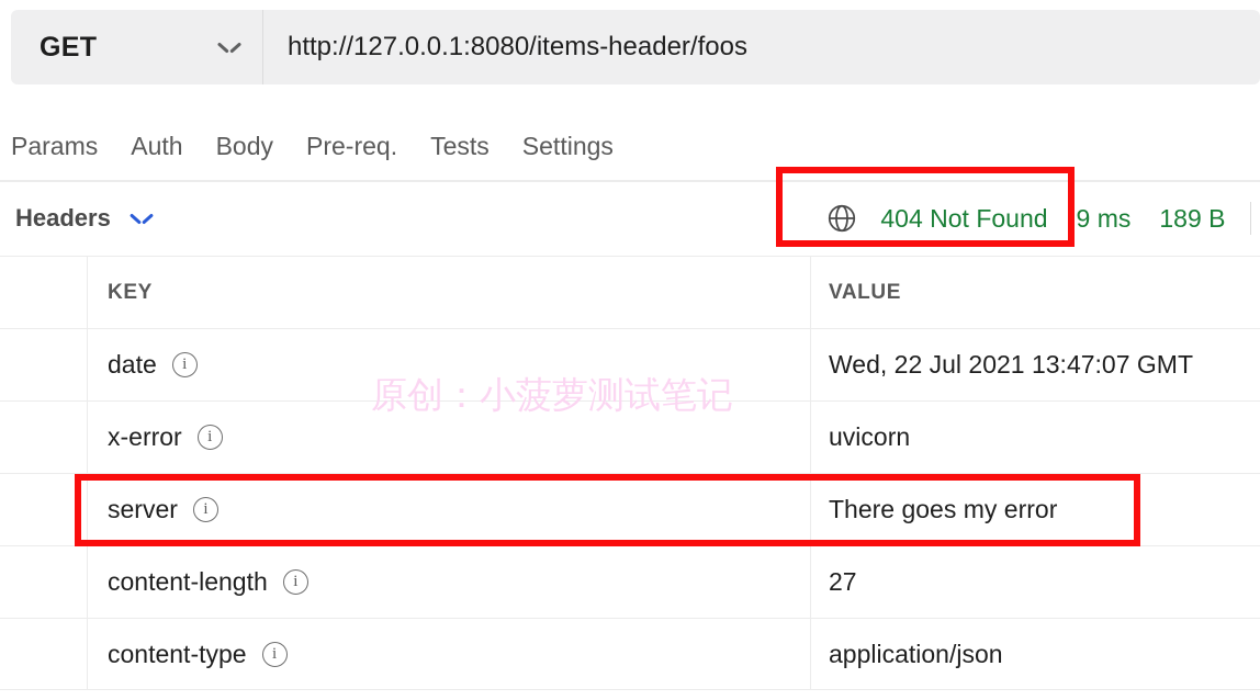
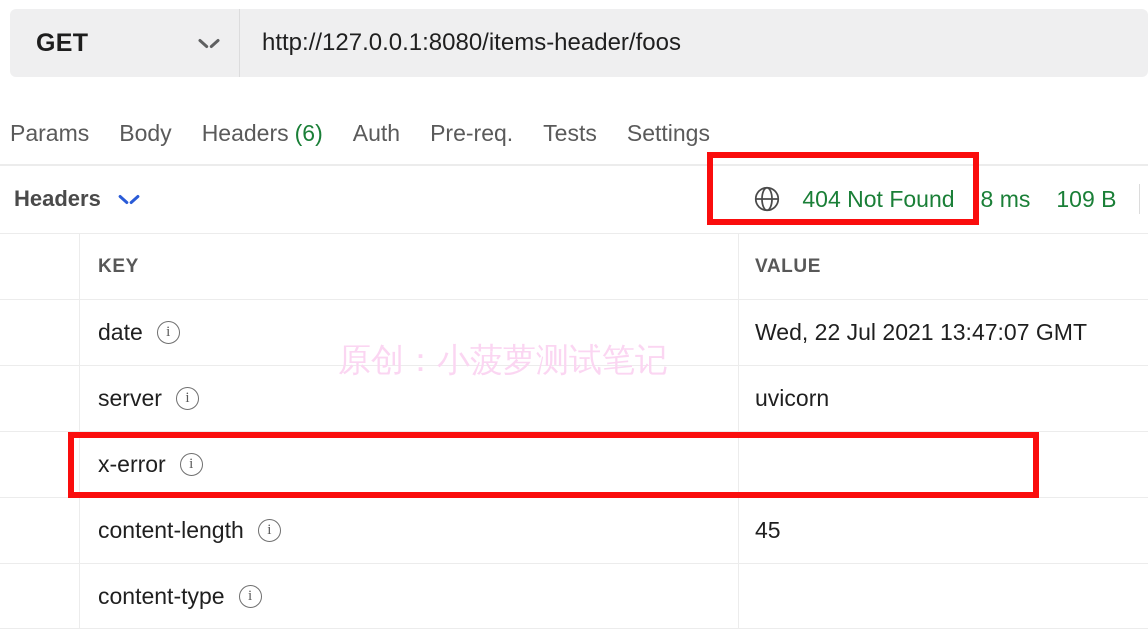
  GET
  http://127.0.0.1:8080/items-header/foos
  Params
- Auth
+ Body
+ Headers (6)
- Body
+ Auth
  Pre-req.
  Tests
  Settings
  Headers
  404 Not Found
- 9 ms
+ 8 ms
- 189 B
+ 109 B
  KEY
  VALUE
  date
  i
  Wed, 22 Jul 2021 13:47:07 GMT
- x-error
+ server
  i
  uvicorn
- server
+ x-error
  i
- There goes my error
  content-length
  i
- 27
+ 45
  content-type
  i
- application/json
  原创：小菠萝测试笔记
